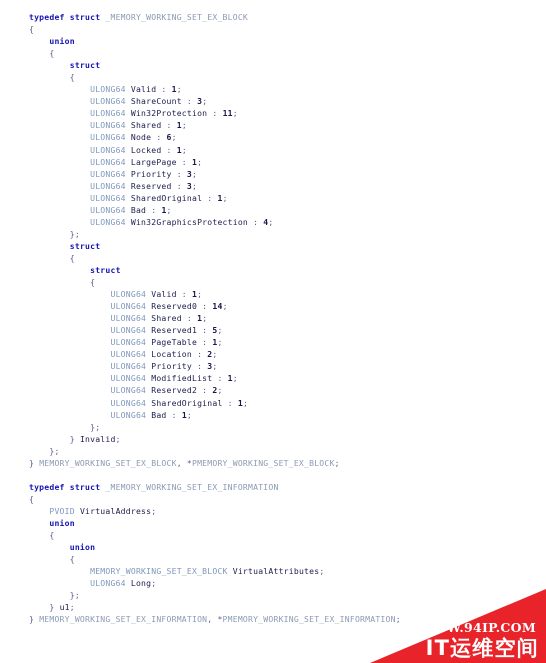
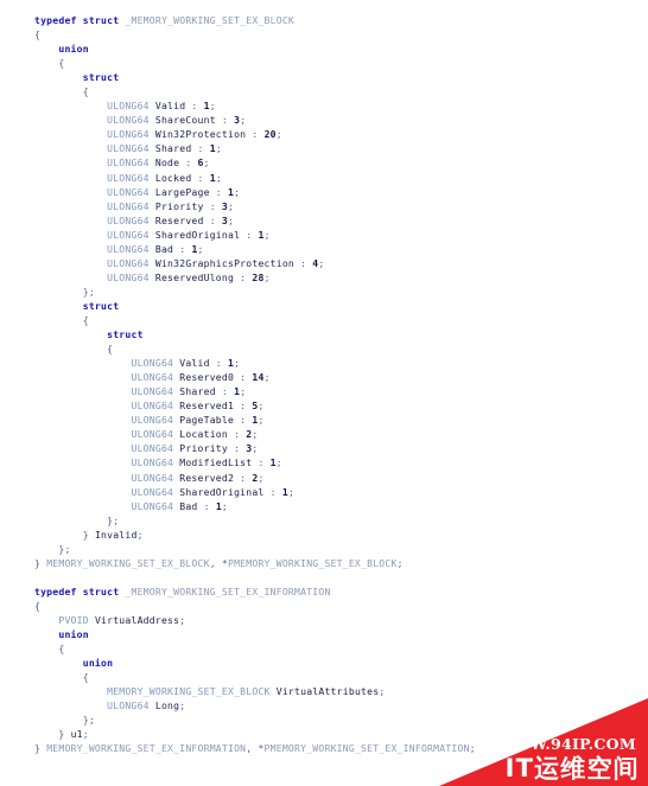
  typedef struct _MEMORY_WORKING_SET_EX_BLOCK
  {
  union
  {
  struct
  {
  ULONG64 Valid : 1;
  ULONG64 ShareCount : 3;
- ULONG64 Win32Protection : 11;
+ ULONG64 Win32Protection : 20;
  ULONG64 Shared : 1;
  ULONG64 Node : 6;
  ULONG64 Locked : 1;
  ULONG64 LargePage : 1;
  ULONG64 Priority : 3;
  ULONG64 Reserved : 3;
  ULONG64 SharedOriginal : 1;
  ULONG64 Bad : 1;
  ULONG64 Win32GraphicsProtection : 4;
+ ULONG64 ReservedUlong : 28;
  };
  struct
  {
  struct
  {
  ULONG64 Valid : 1;
  ULONG64 Reserved0 : 14;
  ULONG64 Shared : 1;
  ULONG64 Reserved1 : 5;
  ULONG64 PageTable : 1;
  ULONG64 Location : 2;
  ULONG64 Priority : 3;
  ULONG64 ModifiedList : 1;
  ULONG64 Reserved2 : 2;
  ULONG64 SharedOriginal : 1;
  ULONG64 Bad : 1;
  };
  } Invalid;
  };
  } MEMORY_WORKING_SET_EX_BLOCK, *PMEMORY_WORKING_SET_EX_BLOCK;
  typedef struct _MEMORY_WORKING_SET_EX_INFORMATION
  {
  PVOID VirtualAddress;
  union
  {
  union
  {
  MEMORY_WORKING_SET_EX_BLOCK VirtualAttributes;
  ULONG64 Long;
  };
  } u1;
  } MEMORY_WORKING_SET_EX_INFORMATION, *PMEMORY_WORKING_SET_EX_INFORMATION;
  WWW.94IP.COM
  IT运维空间
